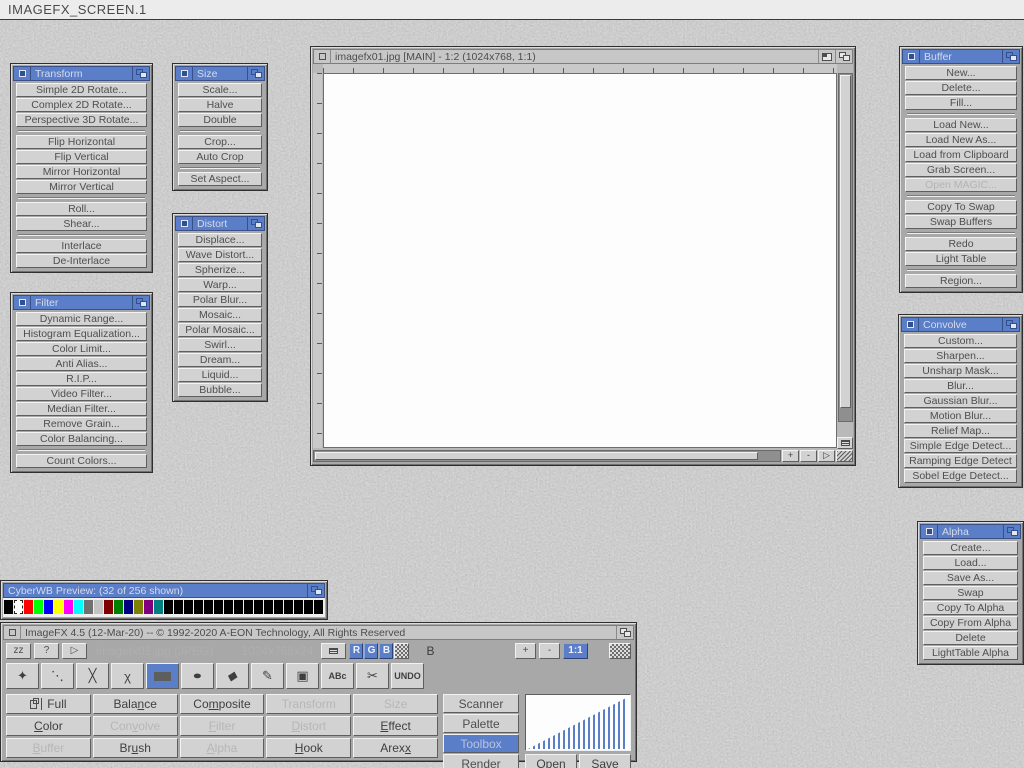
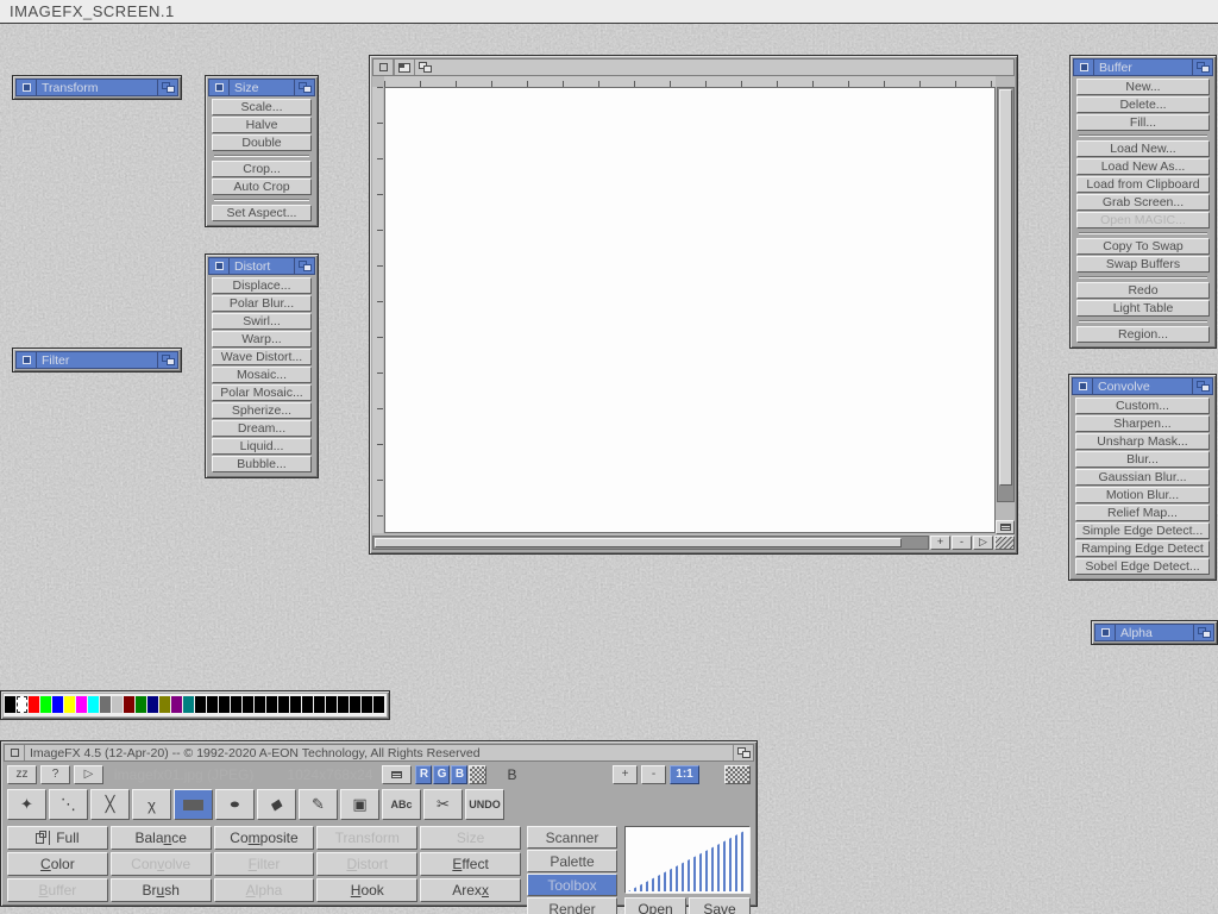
  IMAGEFX_SCREEN.1
  Transform
- Simple 2D Rotate...
- Complex 2D Rotate...
- Perspective 3D Rotate...
- Flip Horizontal
- Flip Vertical
- Mirror Horizontal
- Mirror Vertical
- Roll...
- Shear...
- Interlace
- De-Interlace
  Size
  Scale...
  Halve
  Double
  Crop...
  Auto Crop
  Set Aspect...
  Distort
  Displace...
- Wave Distort...
+ Polar Blur...
- Spherize...
+ Swirl...
  Warp...
- Polar Blur...
+ Wave Distort...
  Mosaic...
  Polar Mosaic...
- Swirl...
+ Spherize...
  Dream...
  Liquid...
  Bubble...
  Filter
- Dynamic Range...
- Histogram Equalization...
- Color Limit...
- Anti Alias...
- R.I.P...
- Video Filter...
- Median Filter...
- Remove Grain...
- Color Balancing...
- Count Colors...
- imagefx01.jpg [MAIN] - 1:2 (1024x768, 1:1)
  +
  -
  ▷
  Buffer
  New...
  Delete...
  Fill...
  Load New...
  Load New As...
  Load from Clipboard
  Grab Screen...
  Open MAGIC...
  Copy To Swap
  Swap Buffers
  Redo
  Light Table
  Region...
  Convolve
  Custom...
  Sharpen...
  Unsharp Mask...
  Blur...
  Gaussian Blur...
  Motion Blur...
  Relief Map...
  Simple Edge Detect...
  Ramping Edge Detect
  Sobel Edge Detect...
  Alpha
- Create...
- Load...
- Save As...
- Swap
- Copy To Alpha
- Copy From Alpha
- Delete
- LightTable Alpha
- CyberWB Preview: (32 of 256 shown)
- ImageFX 4.5 (12-Mar-20) -- © 1992-2020 A-EON Technology, All Rights Reserved
+ ImageFX 4.5 (12-Apr-20) -- © 1992-2020 A-EON Technology, All Rights Reserved
  zz
  ?
  ▷
  R
  G
  B
  B
  +
  -
  1:1
  ✦
  ⋱
  ╳
  χ
  ●
  ✎
  ▣
  ABc
  ✂
  UNDO
  Full
  Bala
  n
  ce
  Co
  m
  posite
  Transform
  Size
  C
  olor
  Con
  v
  olve
  F
  ilter
  D
  istort
  E
  ffect
  B
  uffer
  Br
  u
  sh
  A
  lpha
  H
  ook
  Arex
  x
  Scanner
  Palette
  Toolbox
  Render
  O
  pen
  S
  ave
